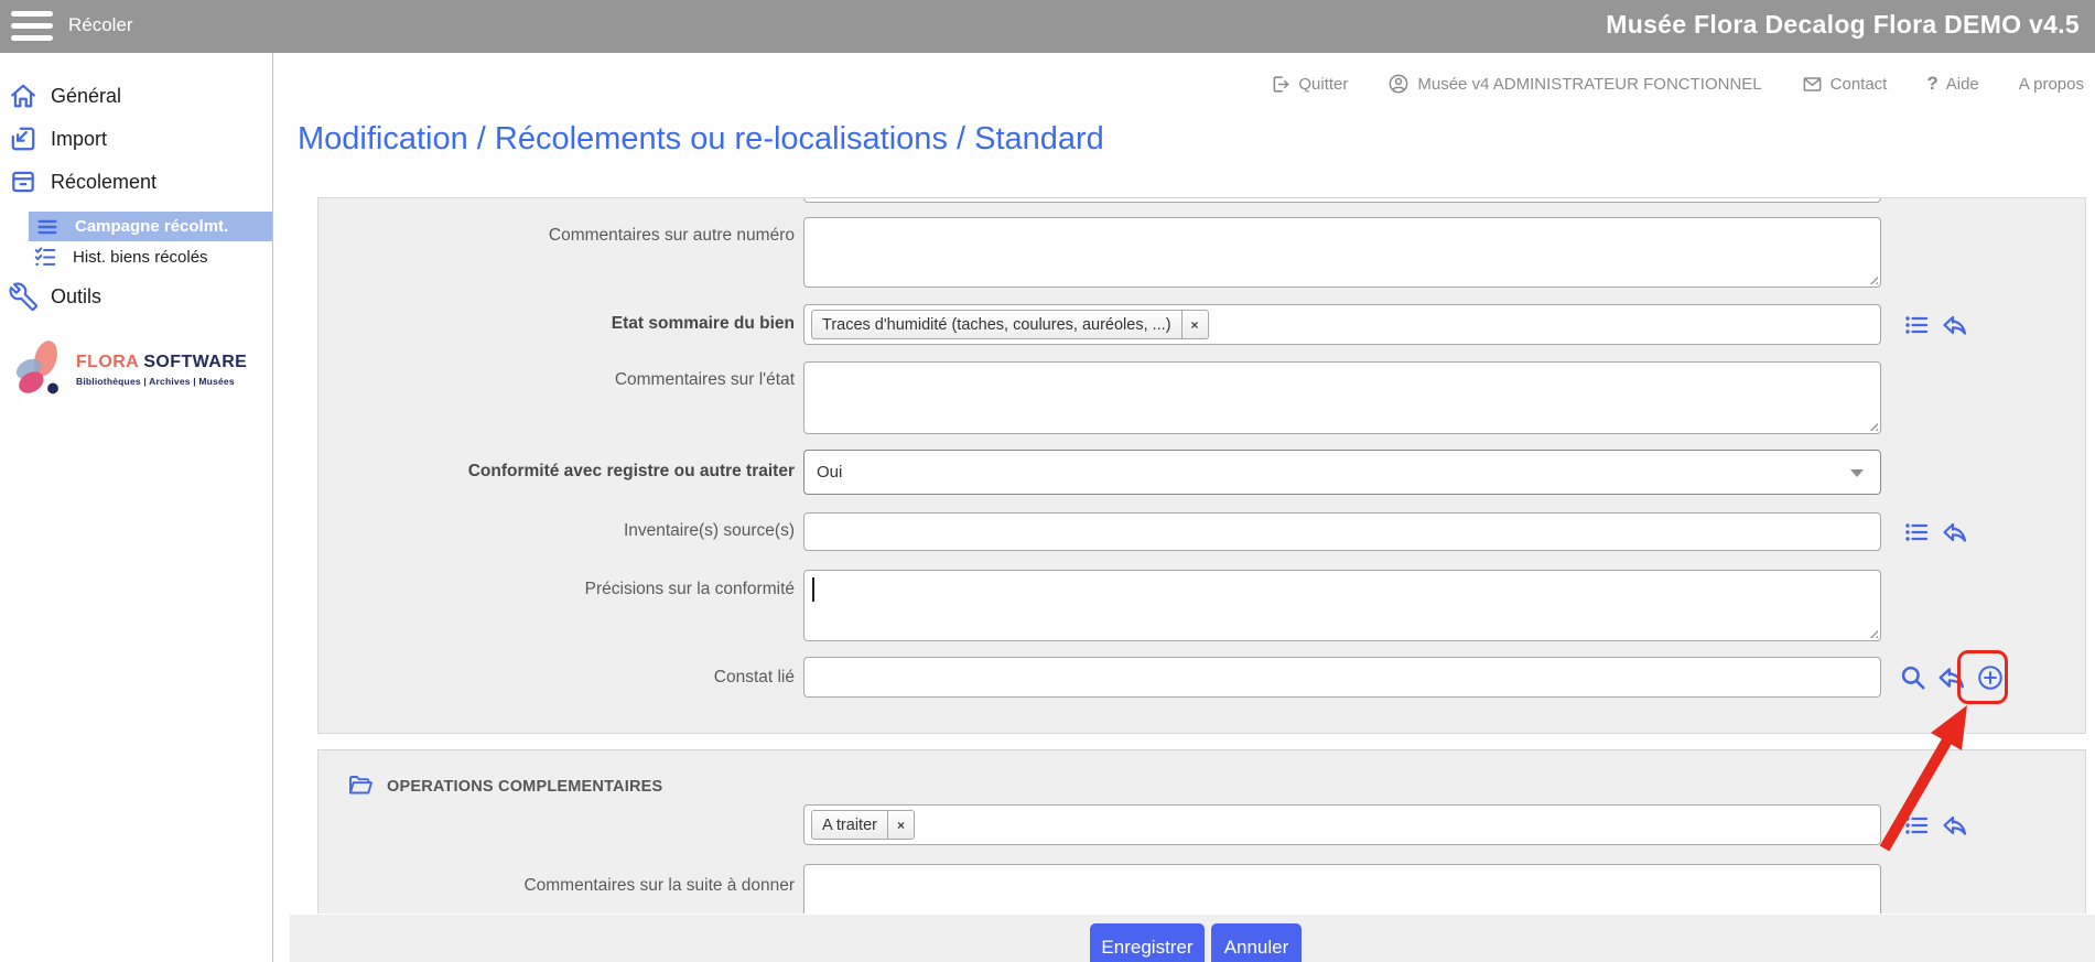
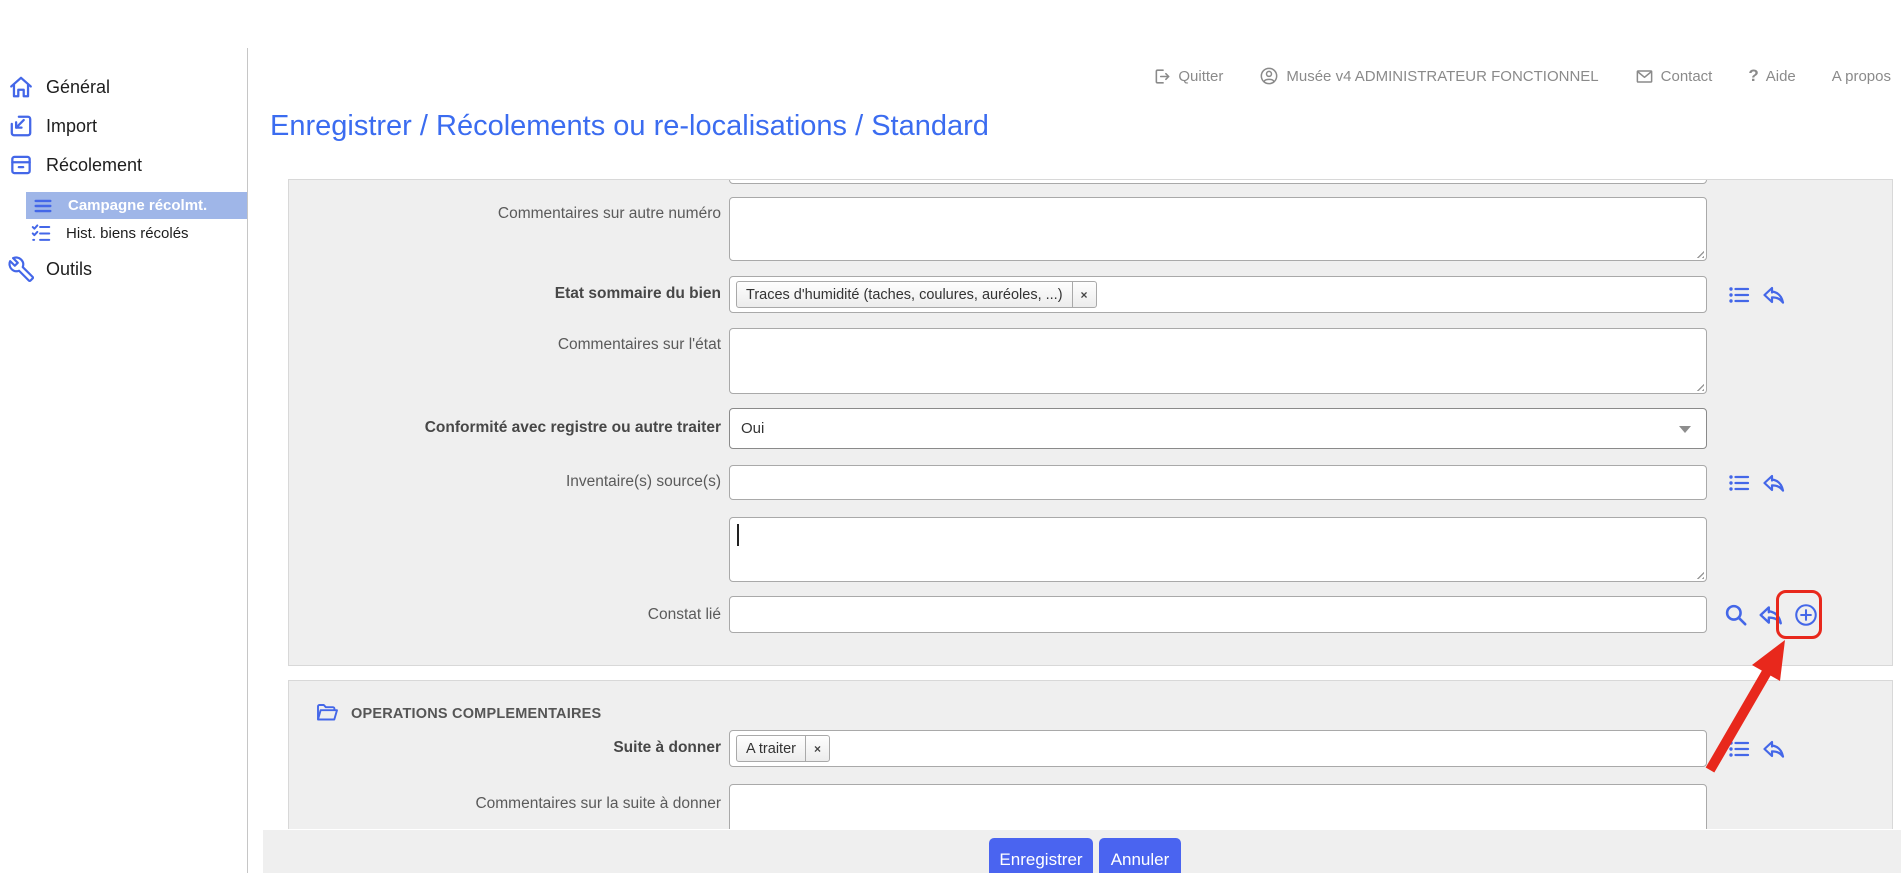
- Récoler
- Musée Flora Decalog Flora DEMO v4.5
  Général
  Import
  Récolement
  Campagne récolmt.
  Hist. biens récolés
  Outils
- FLORA SOFTWARE
- Bibliothèques | Archives | Musées
  Quitter
  Musée v4 ADMINISTRATEUR FONCTIONNEL
  Contact
  ?
  Aide
  A propos
- Modification / Récolements ou re-localisations / Standard
+ Enregistrer / Récolements ou re-localisations / Standard
  Commentaires sur autre numéro
  Etat sommaire du bien
  Traces d'humidité (taches, coulures, auréoles, ...)
  ×
  Commentaires sur l'état
  Conformité avec registre ou autre traiter
  Oui
  Inventaire(s) source(s)
- Précisions sur la conformité
  Constat lié
  OPERATIONS COMPLEMENTAIRES
+ Suite à donner
  A traiter
  ×
  Commentaires sur la suite à donner
  Enregistrer
  Annuler
